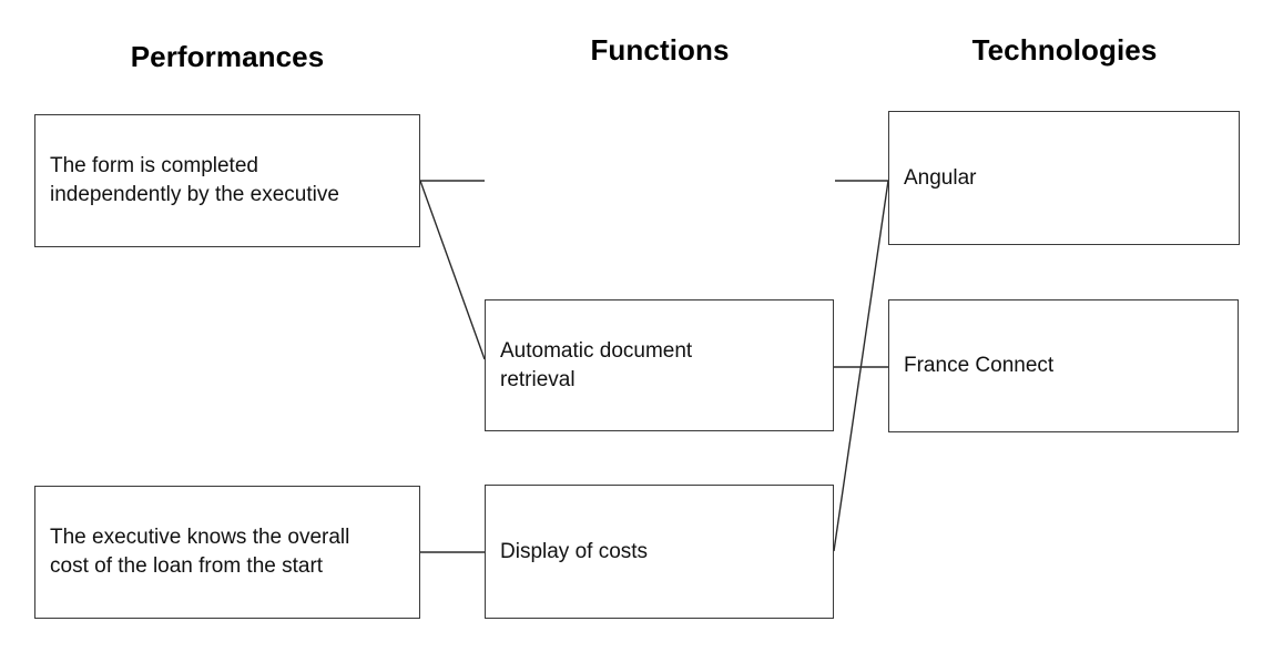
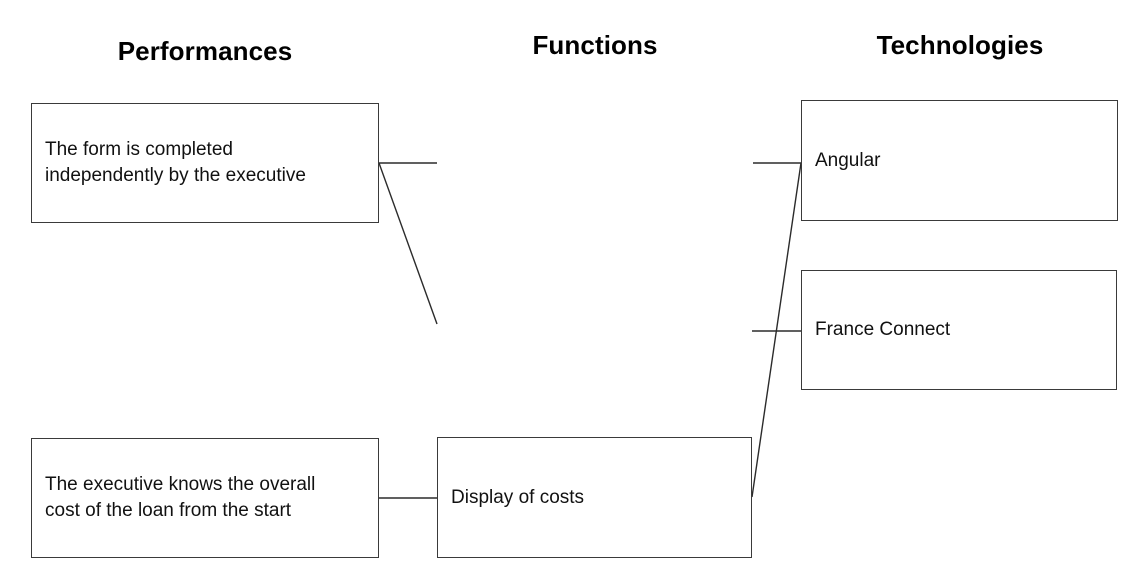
  Performances
  Functions
  Technologies
  The form is completed
  independently by the executive
  Angular
- Automatic document
- retrieval
  France Connect
  The executive knows the overall
  cost of the loan from the start
  Display of costs
